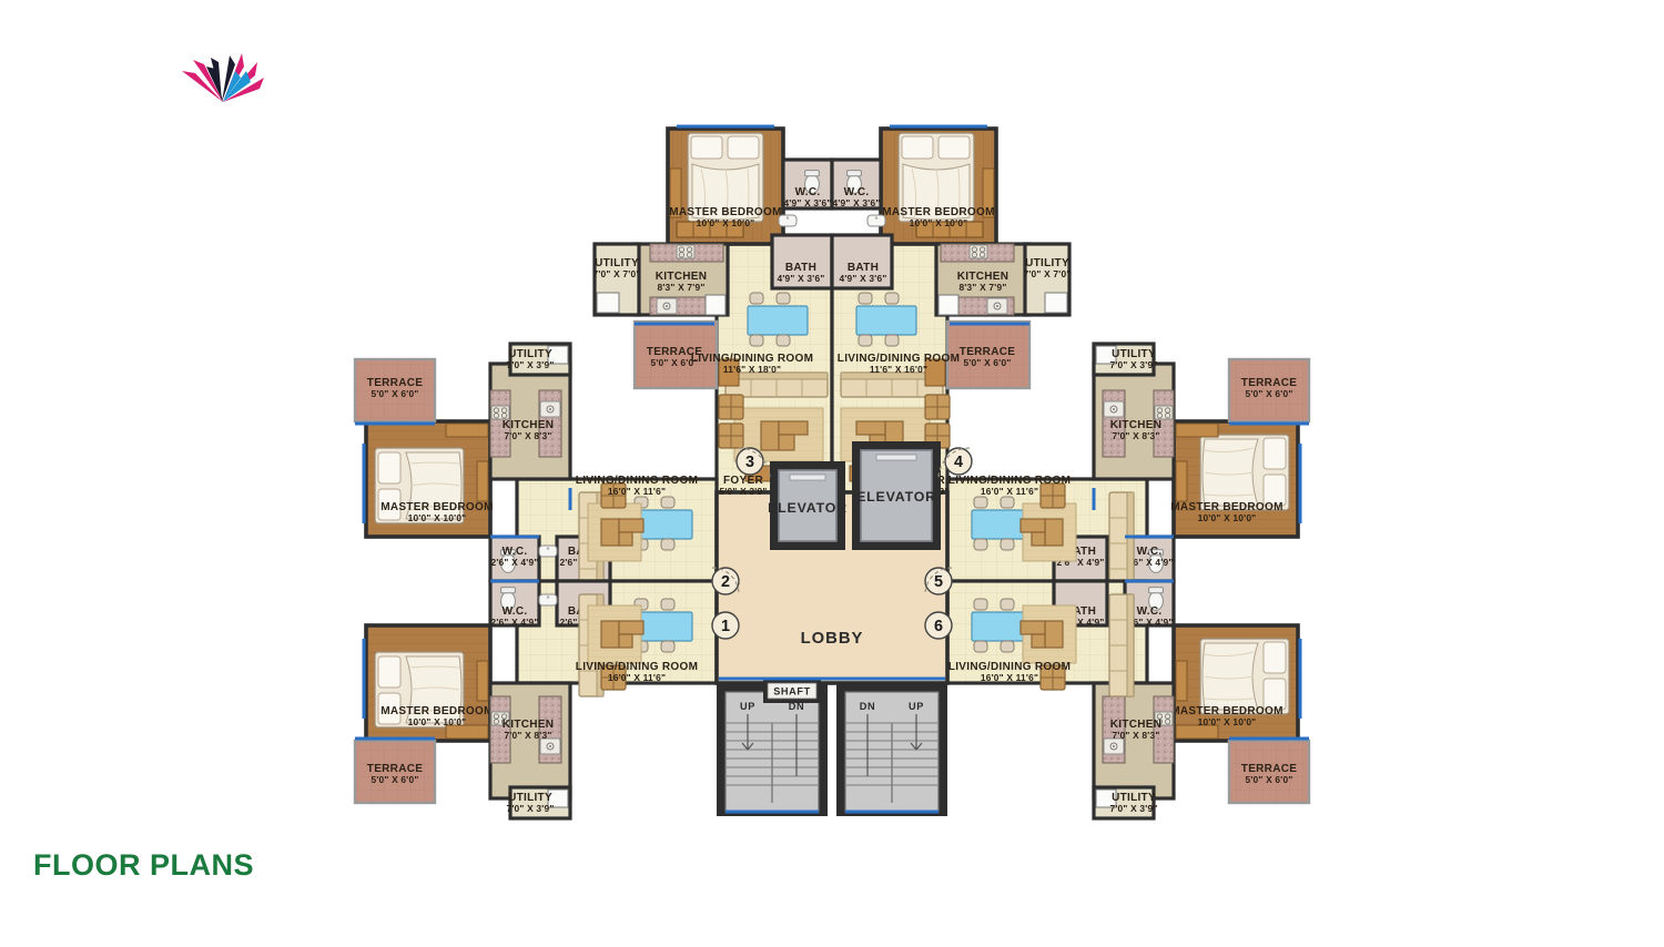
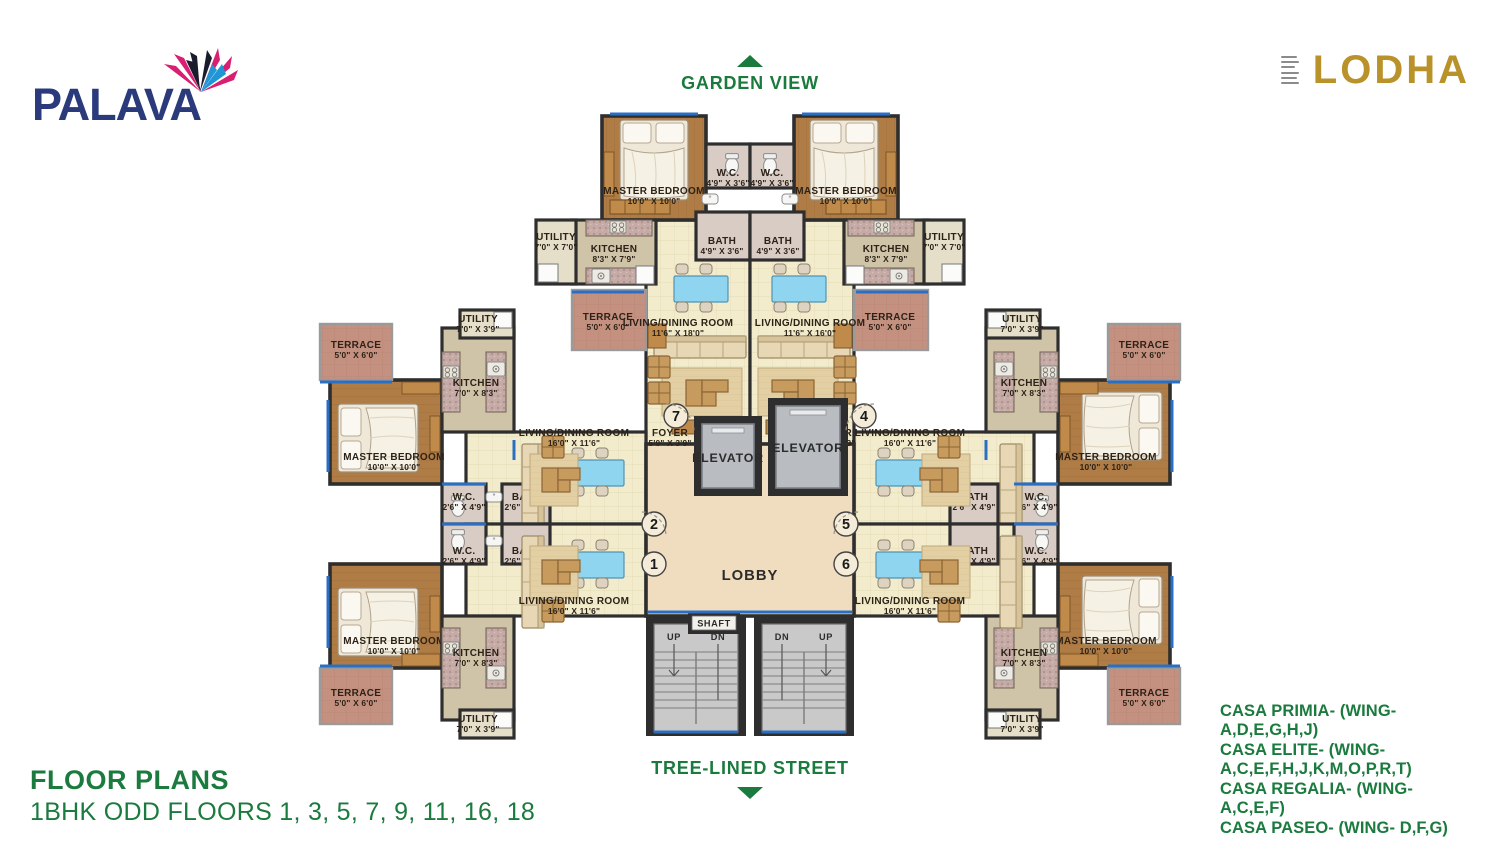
+ PALAVA
+ LODHA
+ GARDEN VIEW
+ TREE-LINED STREET
  FLOOR PLANS
+ 1BHK ODD FLOORS 1, 3, 5, 7, 9, 11, 16, 18
+ CASA PRIMIA- (WING-
+ A,D,E,G,H,J)
+ CASA ELITE- (WING-
+ A,C,E,F,H,J,K,M,O,P,R,T)
+ CASA REGALIA- (WING-
+ A,C,E,F)
+ CASA PASEO- (WING- D,F,G)
  MASTER BEDROOM
  10'0" X 10'0"
  KITCHEN
  8'3" X 7'9"
  UTILITY
  7'0" X 7'0"
  TERRACE
  5'0" X 6'0"
  W.C.
  4'9" X 3'6"
  BATH
  4'9" X 3'6"
  LIVING/DINING ROOM
  11'6" X 18'0"
  MASTER BEDROOM
  10'0" X 10'0"
  KITCHEN
  8'3" X 7'9"
  UTILITY
  7'0" X 7'0"
  TERRACE
  5'0" X 6'0"
  W.C.
  4'9" X 3'6"
  BATH
  4'9" X 3'6"
  LIVING/DINING ROOM
  11'6" X 16'0"
  MASTER BEDROOM
  10'0" X 10'0"
  TERRACE
  5'0" X 6'0"
  KITCHEN
  7'0" X 8'3"
  UTILITY
  7'0" X 3'9"
  W.C.
  2'6" X 4'9"
  LIVING/DINING ROOM
  16'0" X 11'6"
  MASTER BEDROOM
  10'0" X 10'0"
  TERRACE
  5'0" X 6'0"
  KITCHEN
  7'0" X 8'3"
  UTILITY
  7'0" X 3'9"
  W.C.
  2'6" X 4'9"
  LIVING/DINING ROOM
  16'0" X 11'6"
  MASTER BEDROOM
  10'0" X 10'0"
  TERRACE
  5'0" X 6'0"
  KITCHEN
  7'0" X 8'3"
  UTILITY
  7'0" X 3'9"
  W.C.
  6" X 4'9"
  ATH
  2'6" X 4'9"
  LIVING/DINING ROOM
  16'0" X 11'6"
  MASTER BEDROOM
  10'0" X 10'0"
  TERRACE
  5'0" X 6'0"
  KITCHEN
  7'0" X 8'3"
  UTILITY
  7'0" X 3'9"
  W.C.
  6" X 4'9"
  ATH
  LIVING/DINING ROOM
  16'0" X 11'6"
  LOBBY
  FOYER
  5'0" X 3'9"
  ELEVATOR
  ELEVATOR
  1
  2
- 3
+ 7
  4
  5
  6
  UP
  DN
  SHAFT
  DN
  UP
